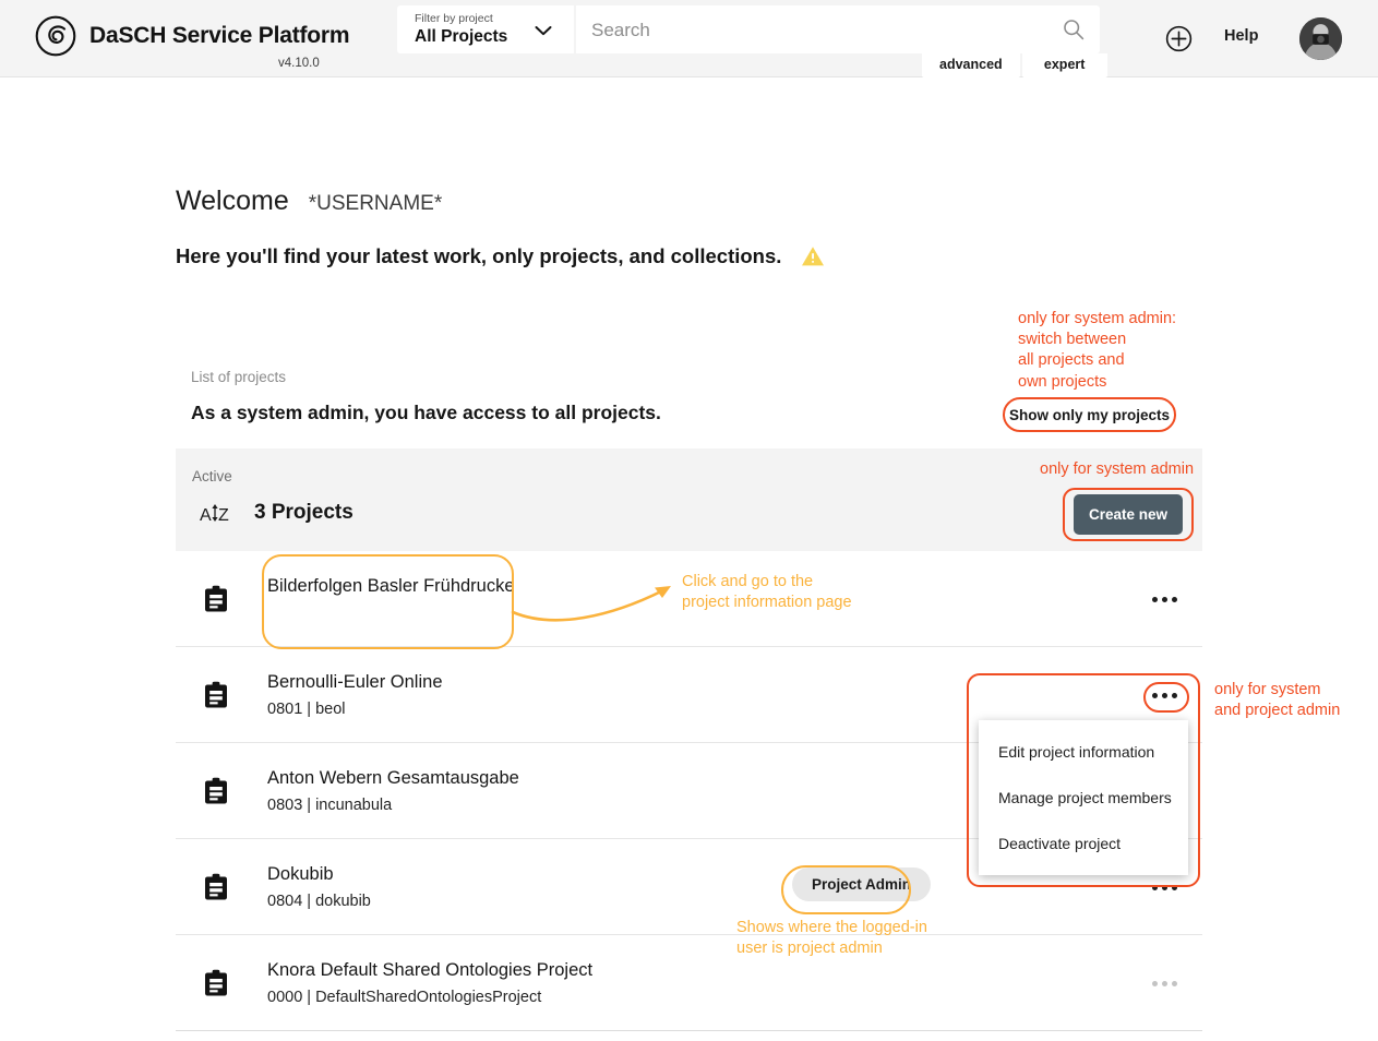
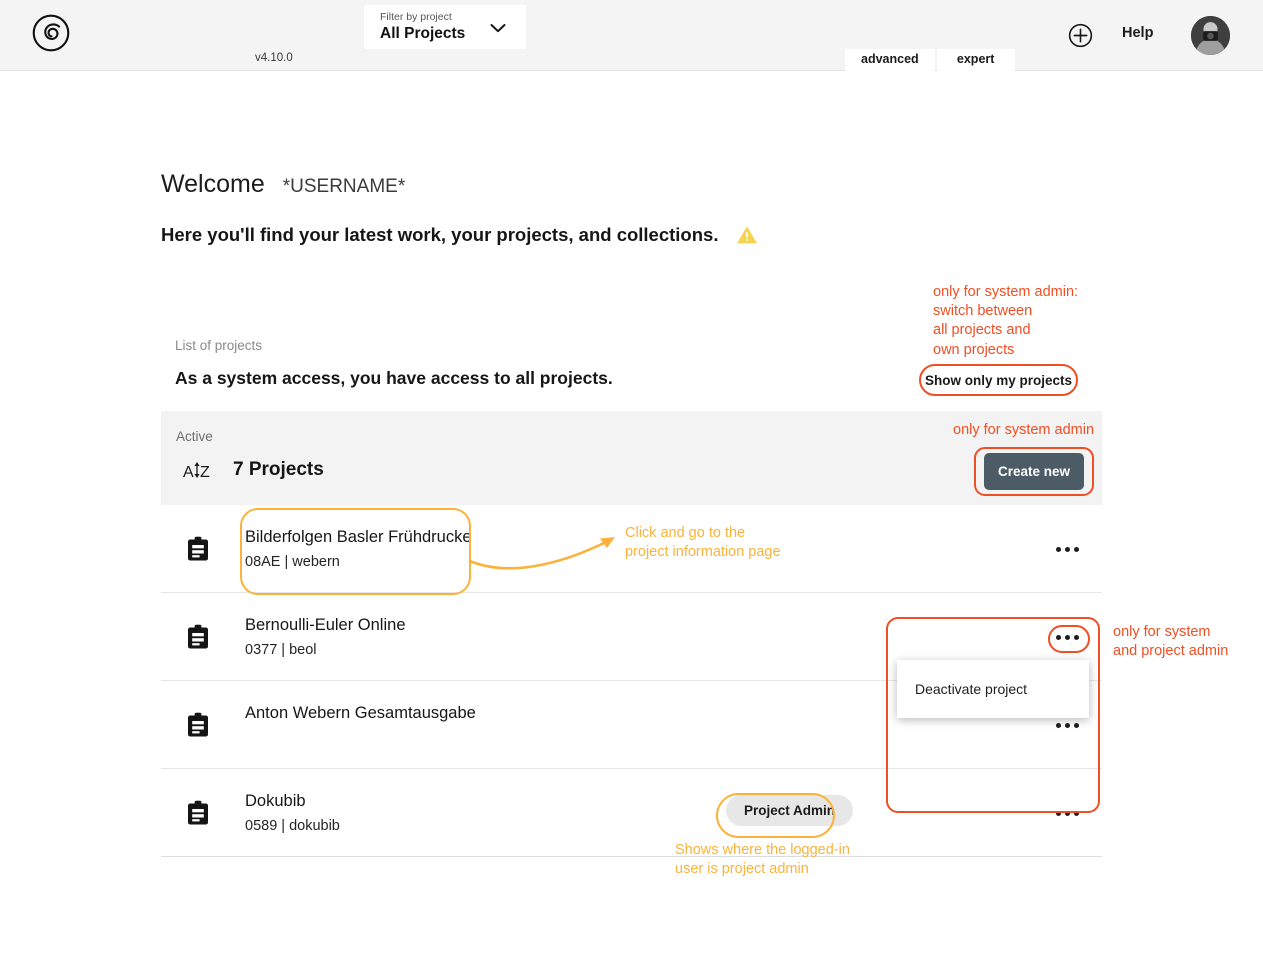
- DaSCH Service Platform
  v4.10.0
  Filter by project
  All Projects
- Search
  advanced
  expert
  Help
  Welcome
  *USERNAME*
- Here you'll find your latest work, only projects, and collections.
+ Here you'll find your latest work, your projects, and collections.
  only for system admin:
  switch between
  all projects and
  own projects
  Show only my projects
  List of projects
- As a system admin, you have access to all projects.
+ As a system access, you have access to all projects.
  Active
  A
  Z
- 3 Projects
+ 7 Projects
  only for system admin
  Create new
  Bilderfolgen Basler Frühdrucke
+ 08AE | webern
  Bernoulli-Euler Online
- 0801 | beol
+ 0377 | beol
  Anton Webern Gesamtausgabe
- 0803 | incunabula
  Dokubib
- 0804 | dokubib
+ 0589 | dokubib
  Project Admin
- Knora Default Shared Ontologies Project
- 0000 | DefaultSharedOntologiesProject
  Click and go to the
  project information page
  Shows where the logged-in
  user is project admin
- Edit project information
- Manage project members
  Deactivate project
  only for system
  and project admin
